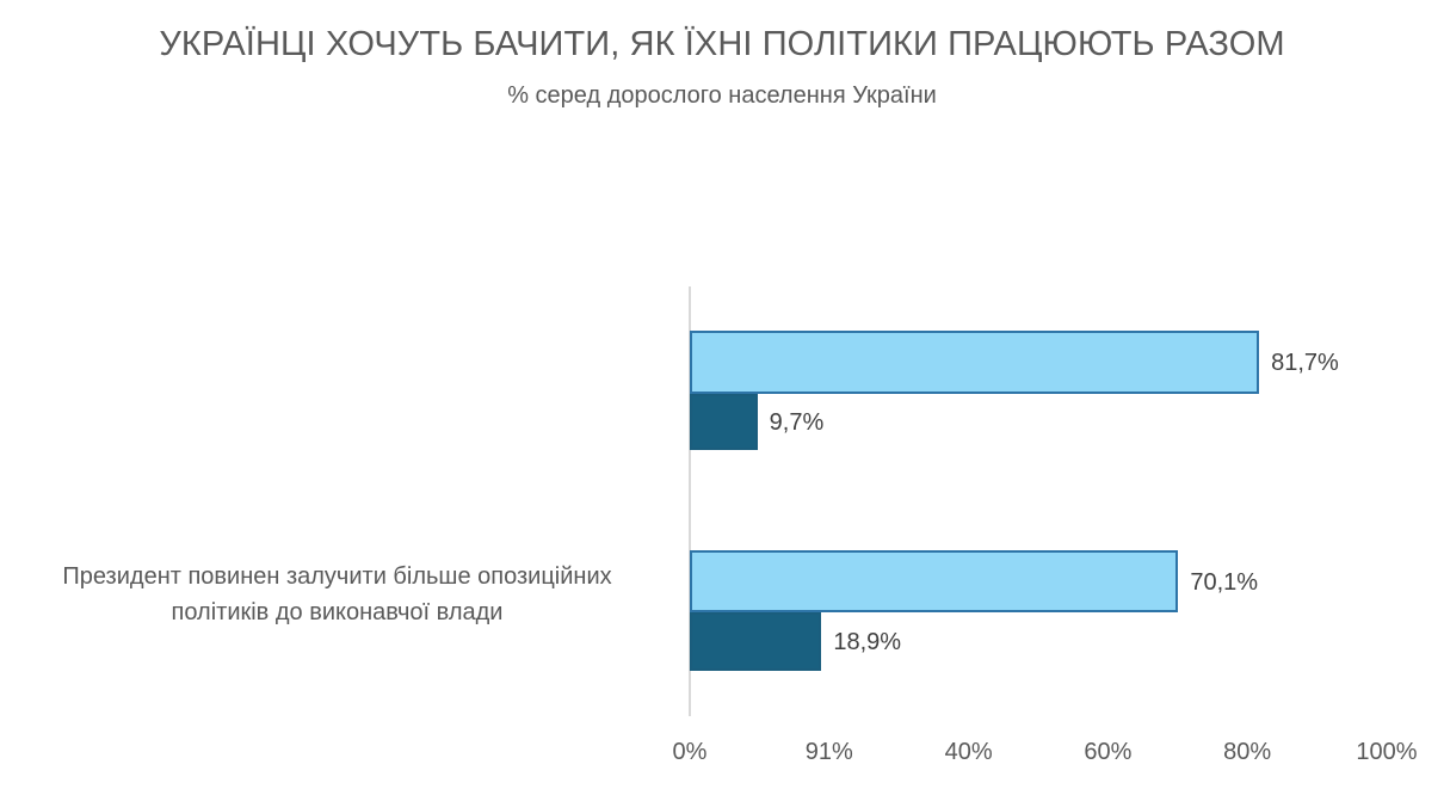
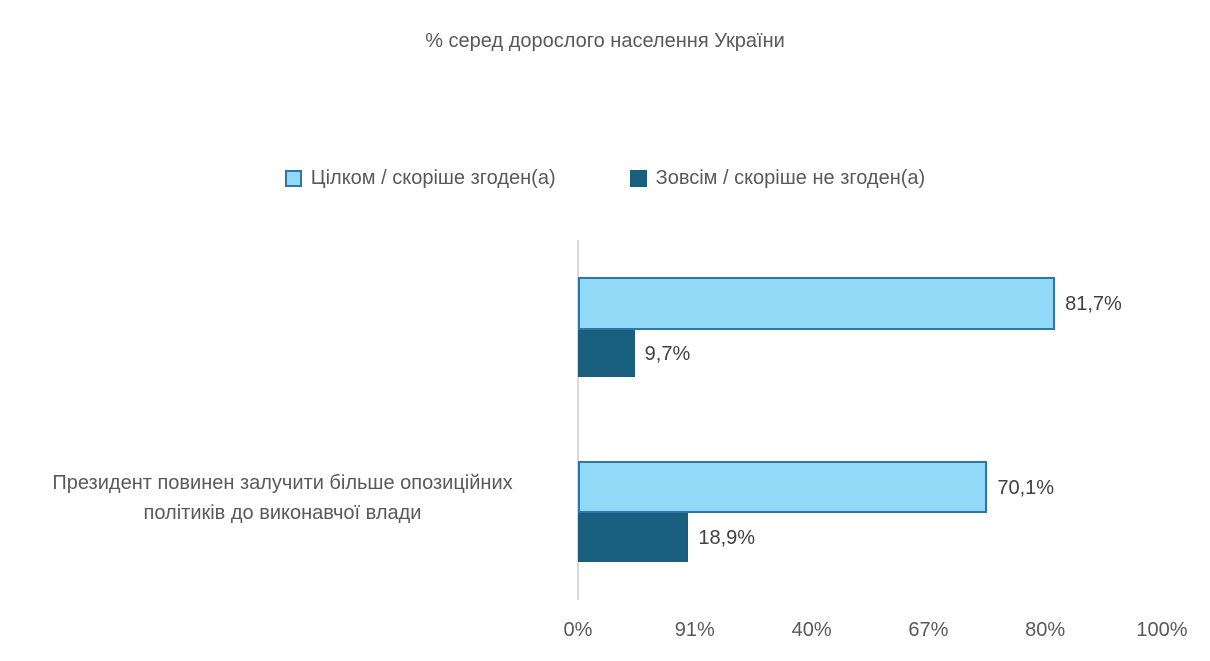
- УКРАЇНЦІ ХОЧУТЬ БАЧИТИ, ЯК ЇХНІ ПОЛІТИКИ ПРАЦЮЮТЬ РАЗОМ
  % серед дорослого населення України
+ Цілком / скоріше згоден(а)
+ Зовсім / скоріше не згоден(а)
  Президент повинен залучити більше опозиційних політиків до виконавчої влади
  81,7%
  9,7%
  70,1%
  18,9%
  0%
  91%
  40%
- 60%
+ 67%
  80%
  100%
